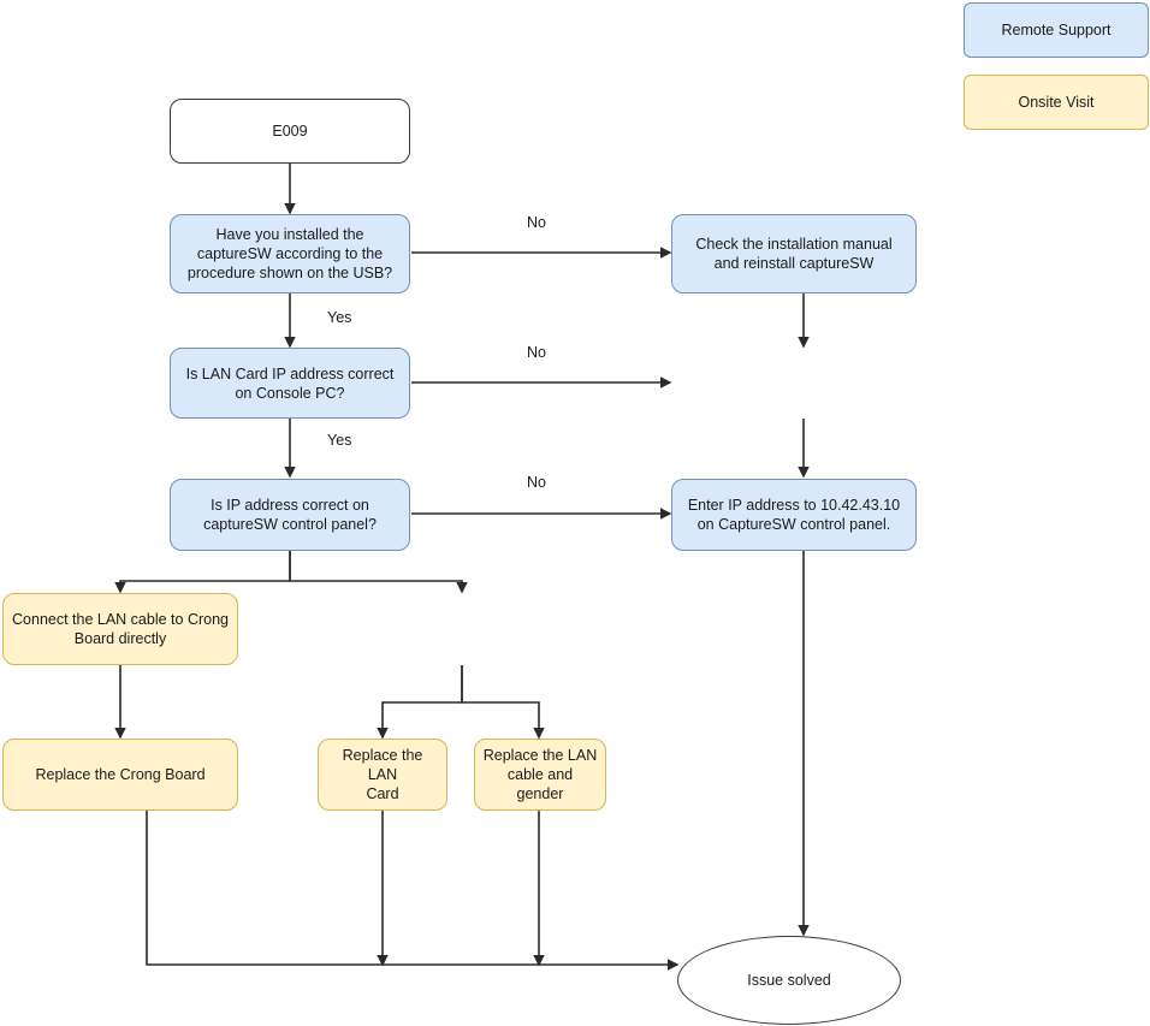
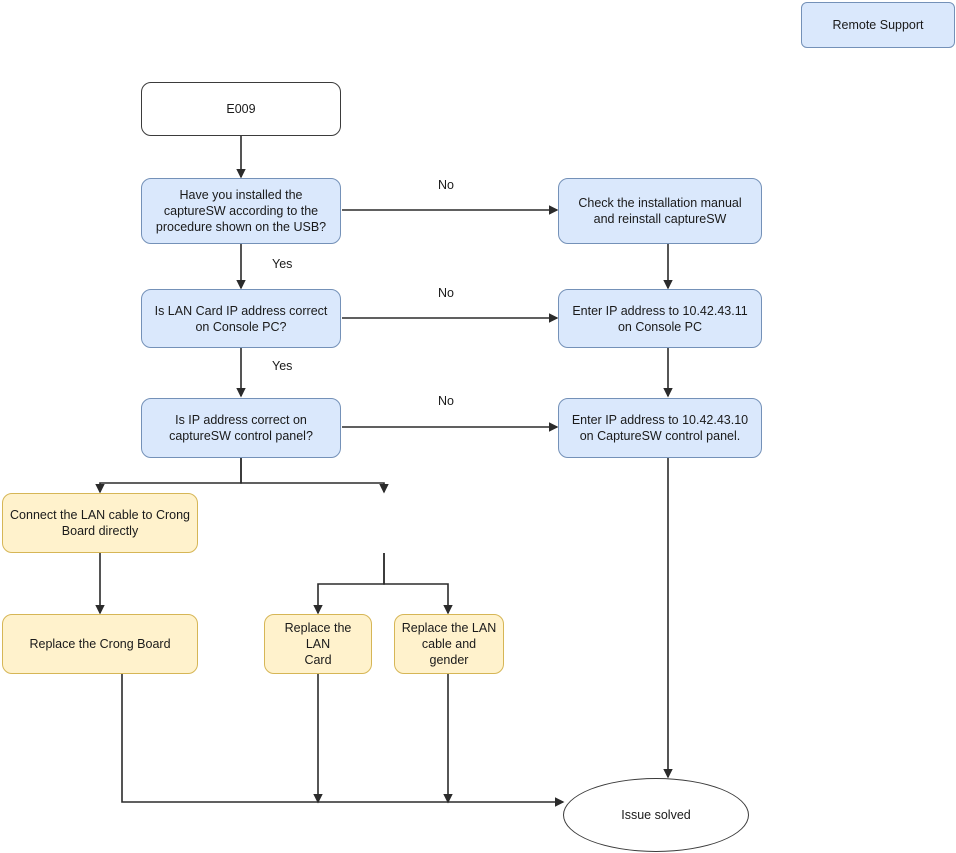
  Remote Support
- Onsite Visit
  E009
  Have you installed the
  captureSW according to the
  procedure shown on the USB?
  Check the installation manual
  and reinstall captureSW
  Is LAN Card IP address correct
  on Console PC?
+ Enter IP address to 10.42.43.11
+ on Console PC
  Is IP address correct on
  captureSW control panel?
  Enter IP address to 10.42.43.10
  on CaptureSW control panel.
  Connect the LAN cable to Crong
  Board directly
  Replace the Crong Board
  Replace the LAN
  Card
  Replace the LAN
  cable and gender
  Issue solved
  No
  Yes
  No
  Yes
  No
